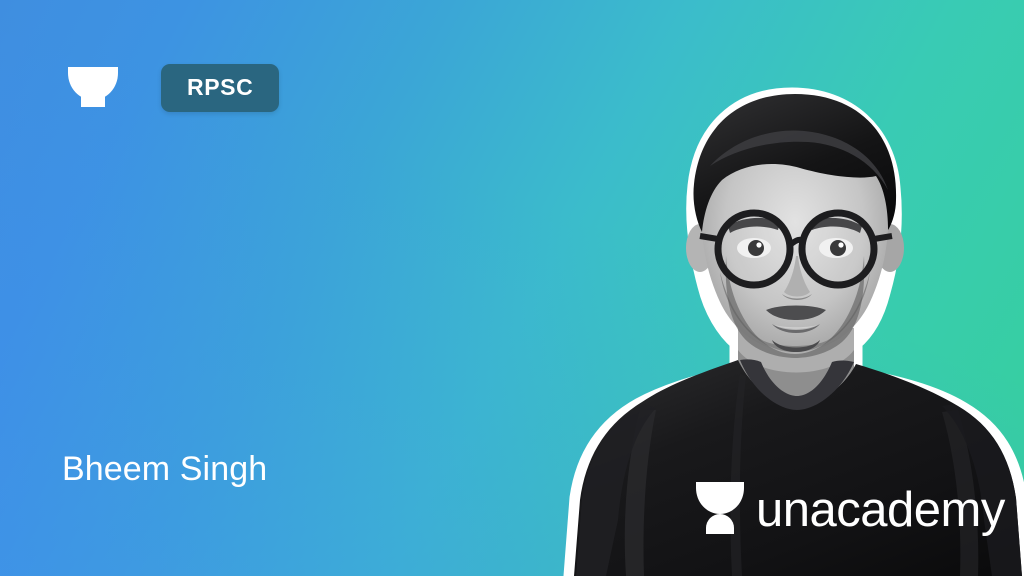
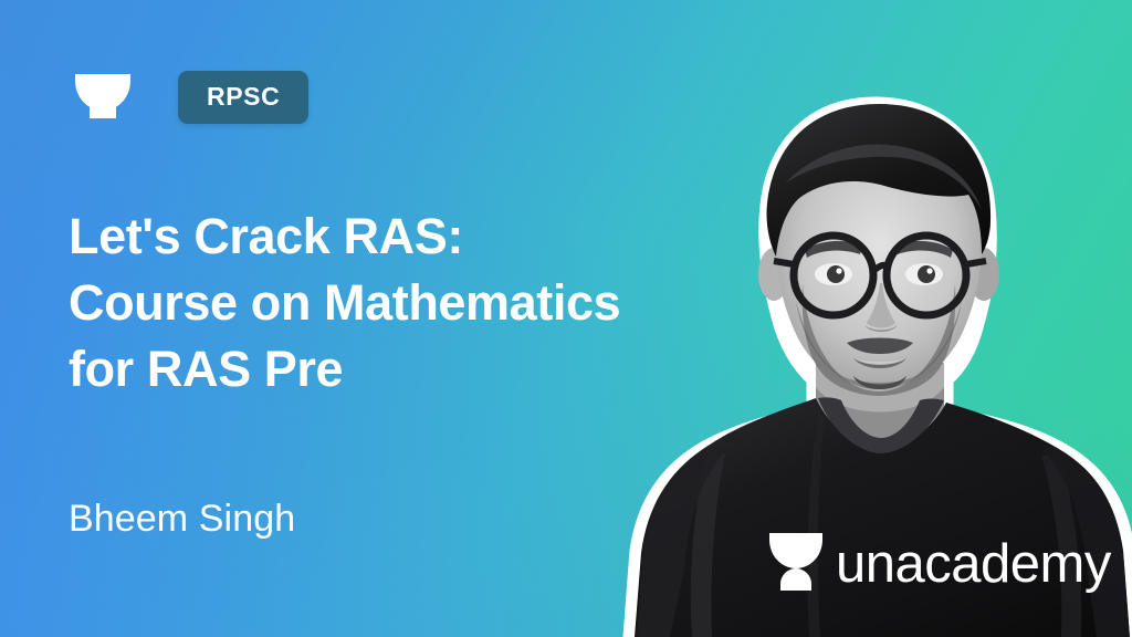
  unacademy
  RPSC
+ Let's Crack RAS:
+ Course on Mathematics
+ for RAS Pre
  Bheem Singh
